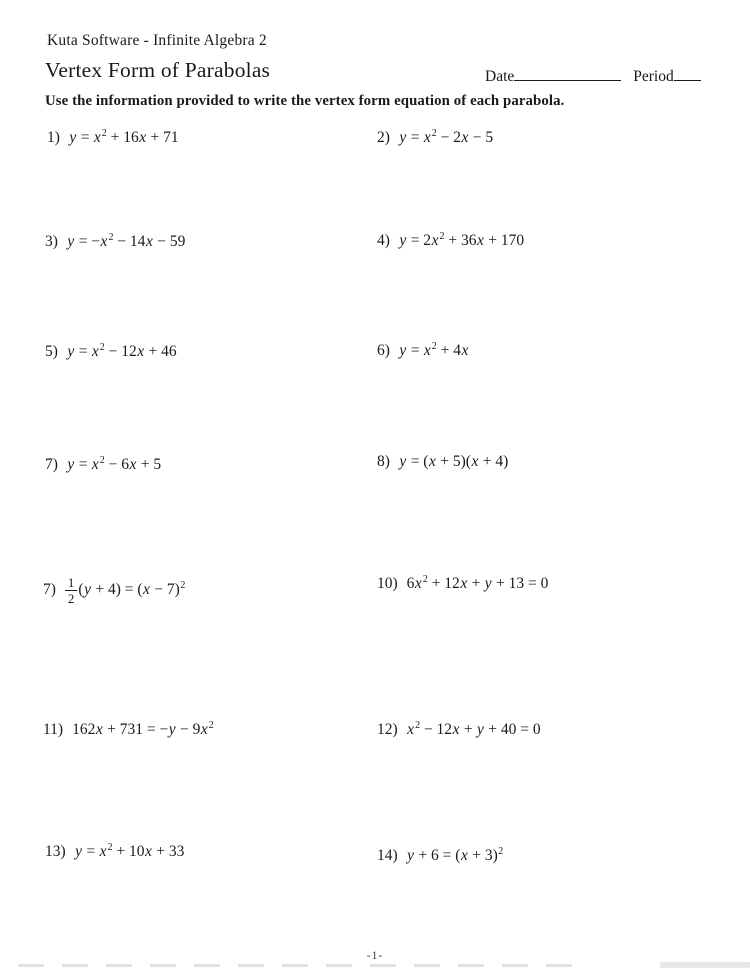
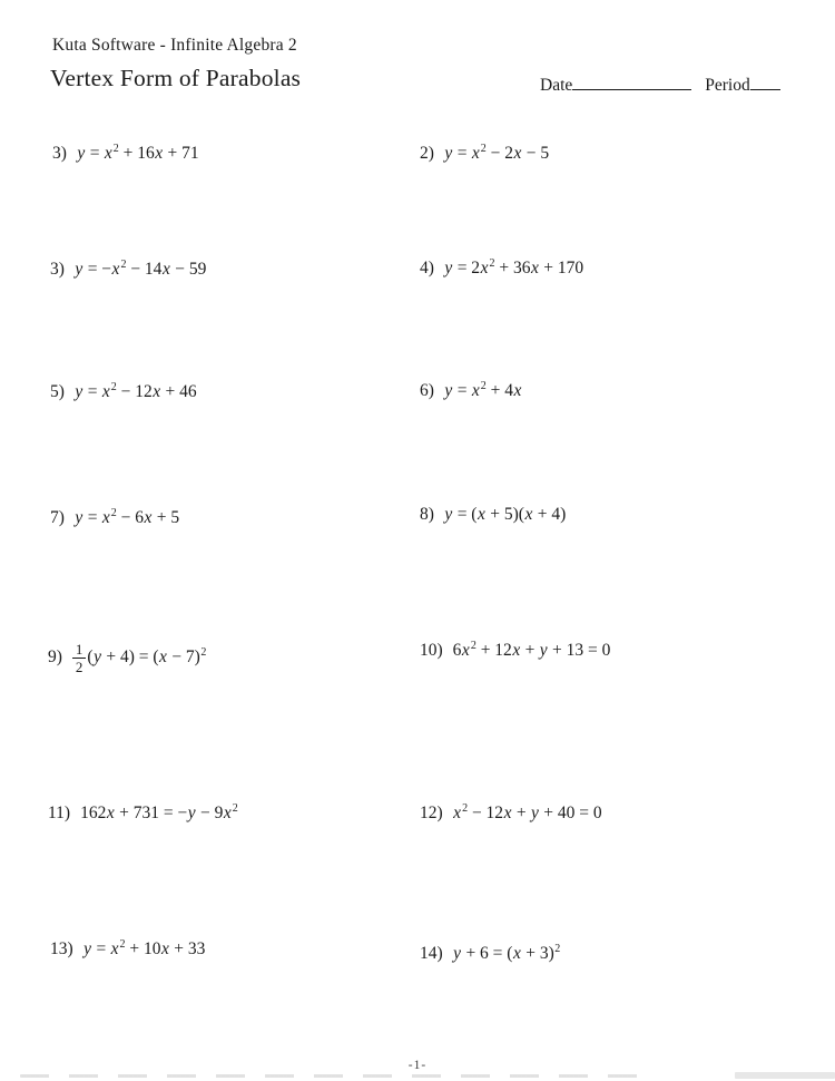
  Kuta Software - Infinite Algebra 2
  Vertex Form of Parabolas
  Date Period
- Use the information provided to write the vertex form equation of each parabola.
- 1) y = x2 + 16x + 71
+ 3) y = x2 + 16x + 71
  2) y = x2 − 2x − 5
  3) y = −x2 − 14x − 59
  4) y = 2x2 + 36x + 170
  5) y = x2 − 12x + 46
  6) y = x2 + 4x
  7) y = x2 − 6x + 5
  8) y = (x + 5)(x + 4)
- 7)
+ 9)
  1
  2
  (y + 4) = (x − 7)2
  10) 6x2 + 12x + y + 13 = 0
  11) 162x + 731 = −y − 9x2
  12) x2 − 12x + y + 40 = 0
  13) y = x2 + 10x + 33
  14) y + 6 = (x + 3)2
  -1-
